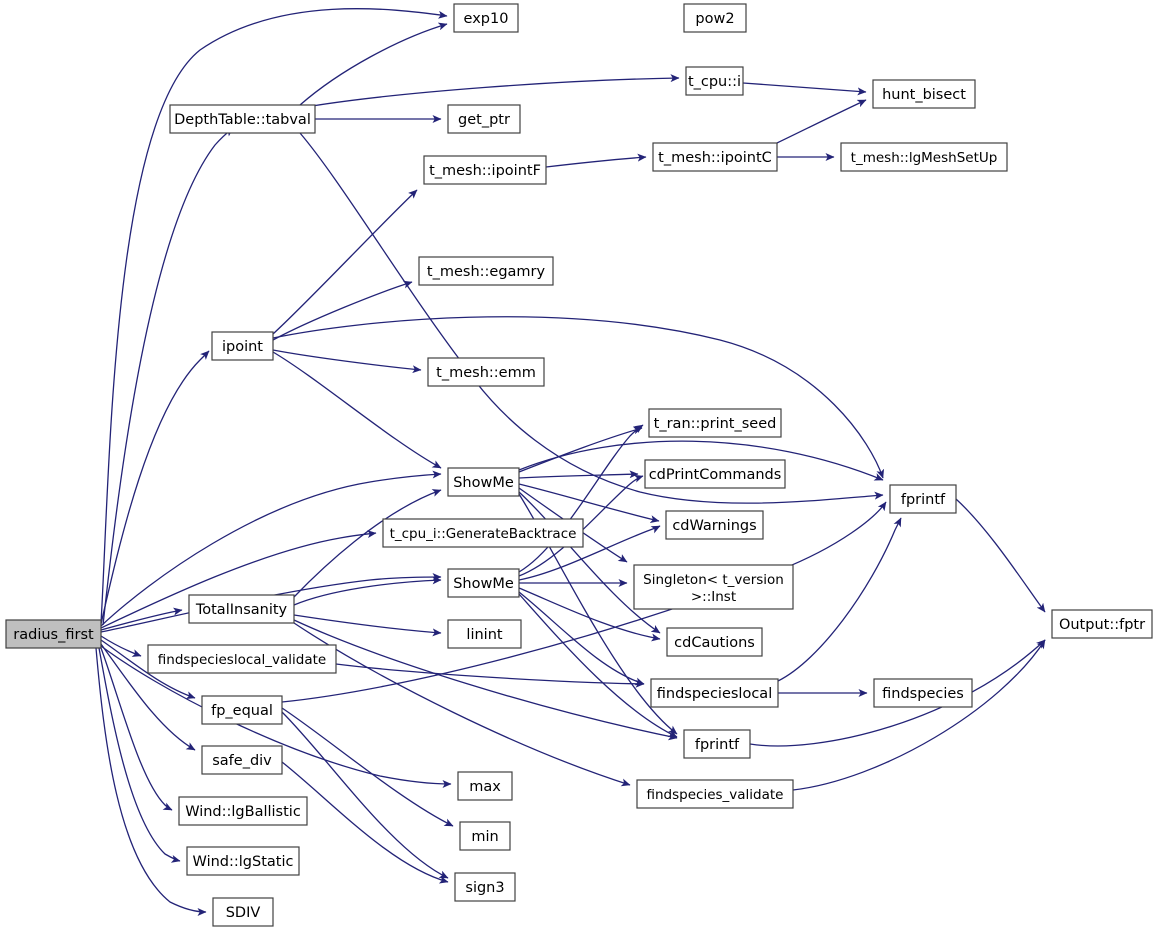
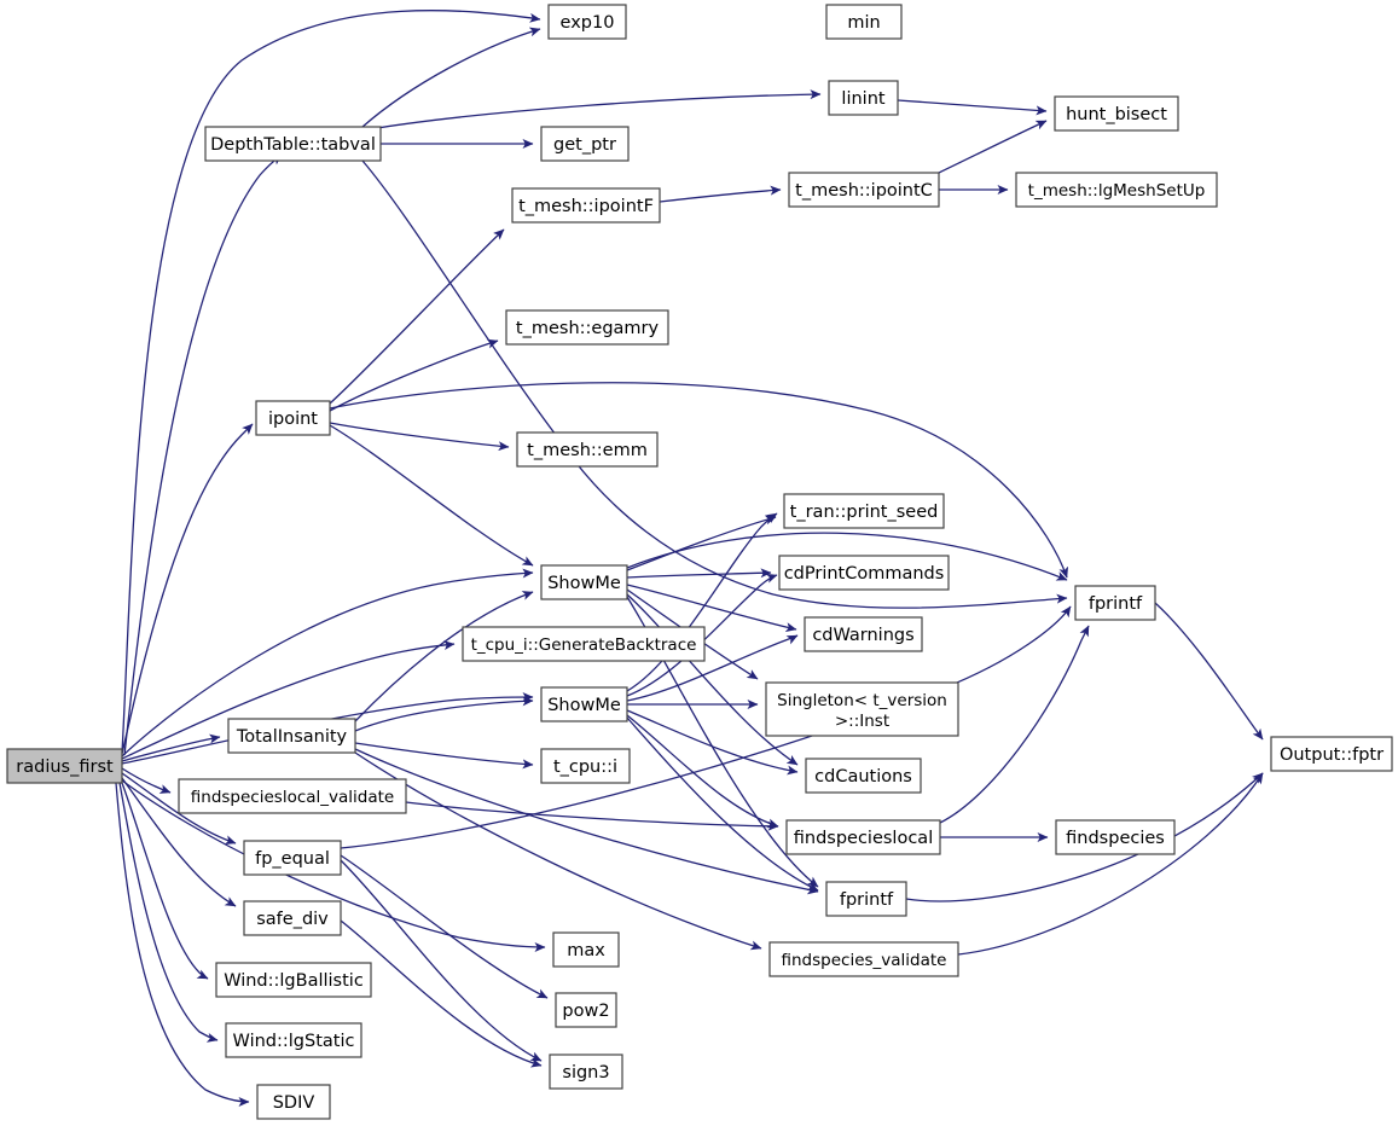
  radius_first
  exp10
- pow2
+ min
- t_cpu::i
+ linint
  hunt_bisect
  DepthTable::tabval
  get_ptr
  t_mesh::ipointF
  t_mesh::ipointC
  t_mesh::lgMeshSetUp
  t_mesh::egamry
  ipoint
  t_mesh::emm
  t_ran::print_seed
  cdPrintCommands
  ShowMe
  fprintf
  cdWarnings
  t_cpu_i::GenerateBacktrace
  Singleton< t_version >::Inst
  ShowMe
  TotalInsanity
  cdCautions
- linint
+ t_cpu::i
  Output::fptr
  findspecieslocal_validate
  findspecieslocal
  findspecies
  fp_equal
  fprintf
  safe_div
  max
  findspecies_validate
  Wind::lgBallistic
- min
+ pow2
  Wind::lgStatic
  sign3
  SDIV
